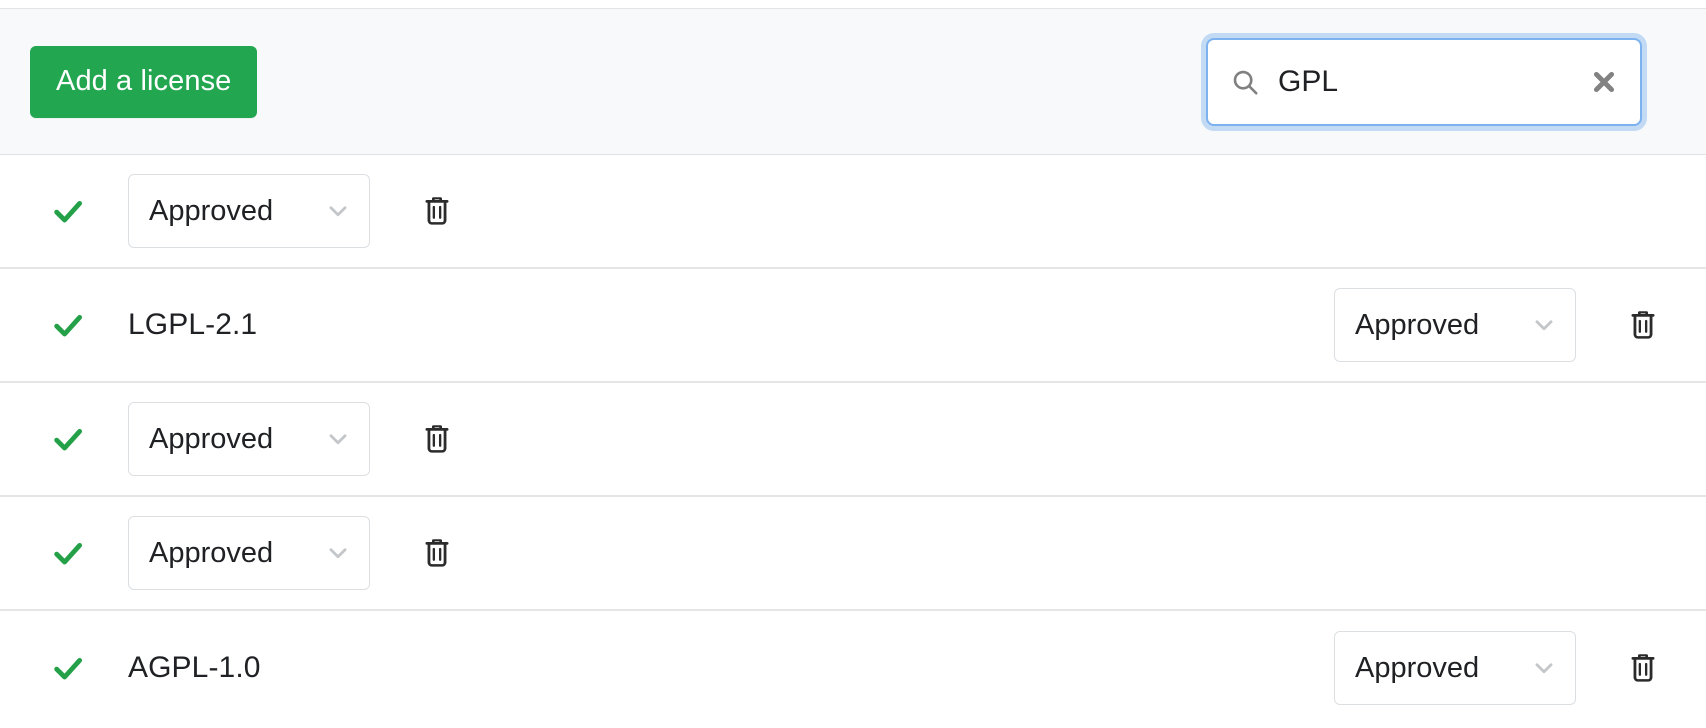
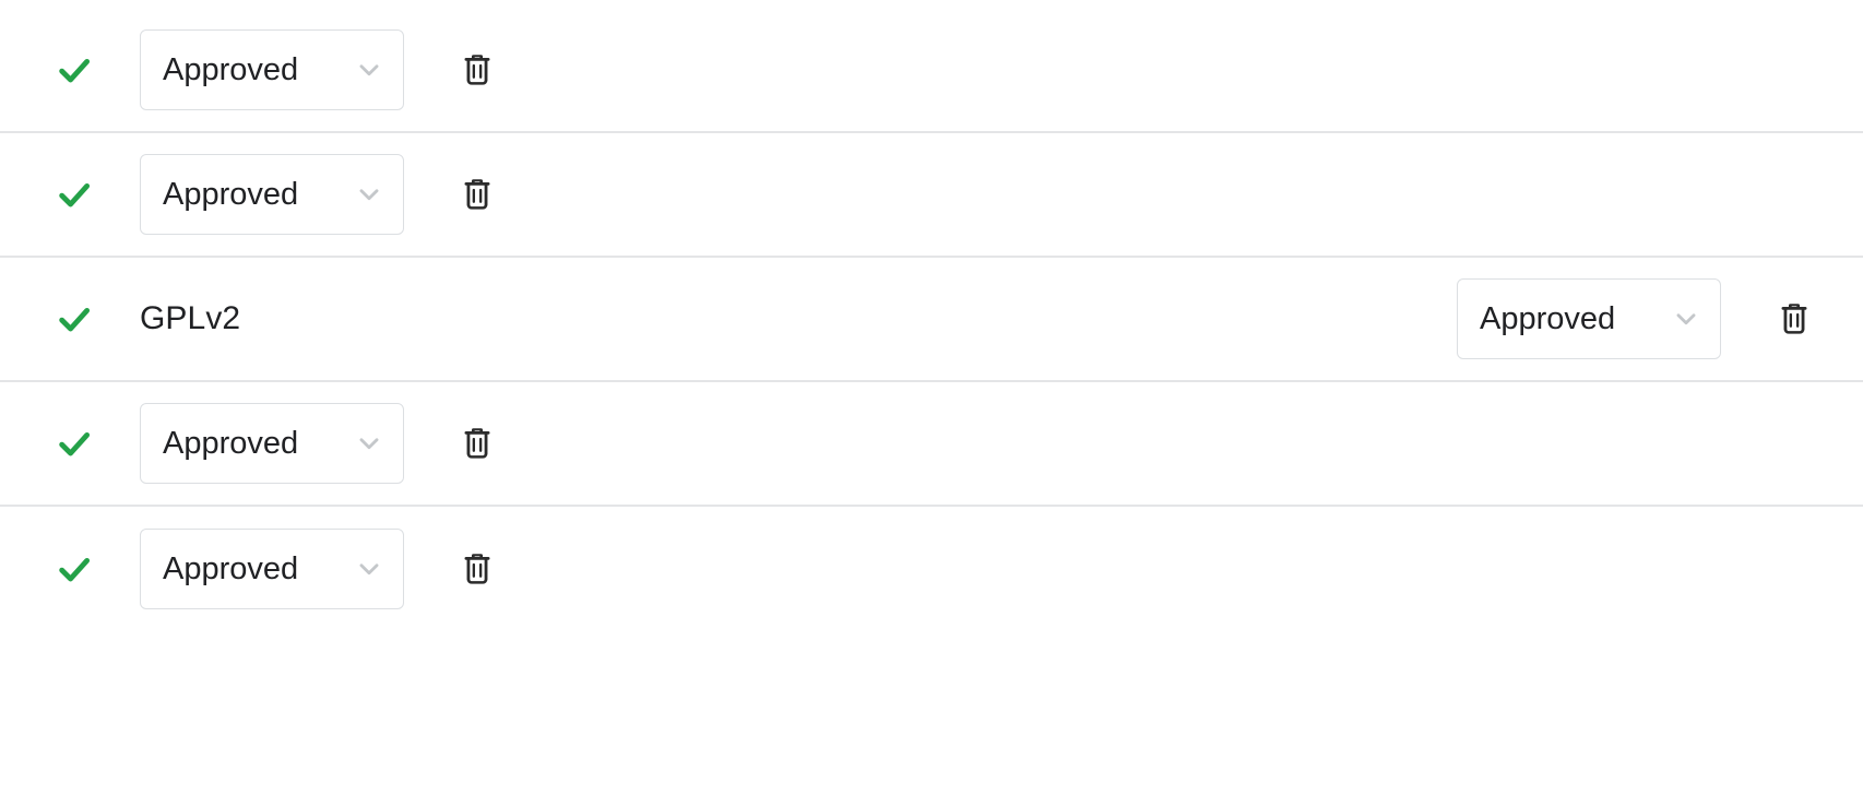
- Add a license
- GPL
  Approved
- LGPL-2.1
  Approved
+ GPLv2
  Approved
  Approved
- AGPL-1.0
  Approved
